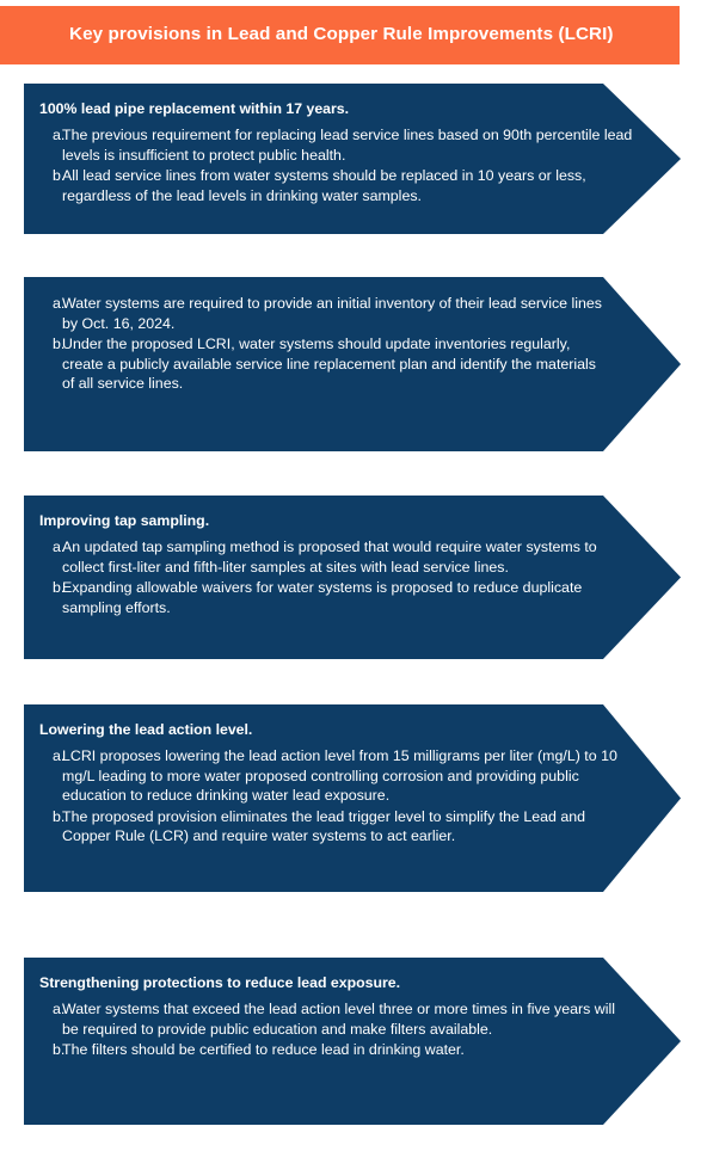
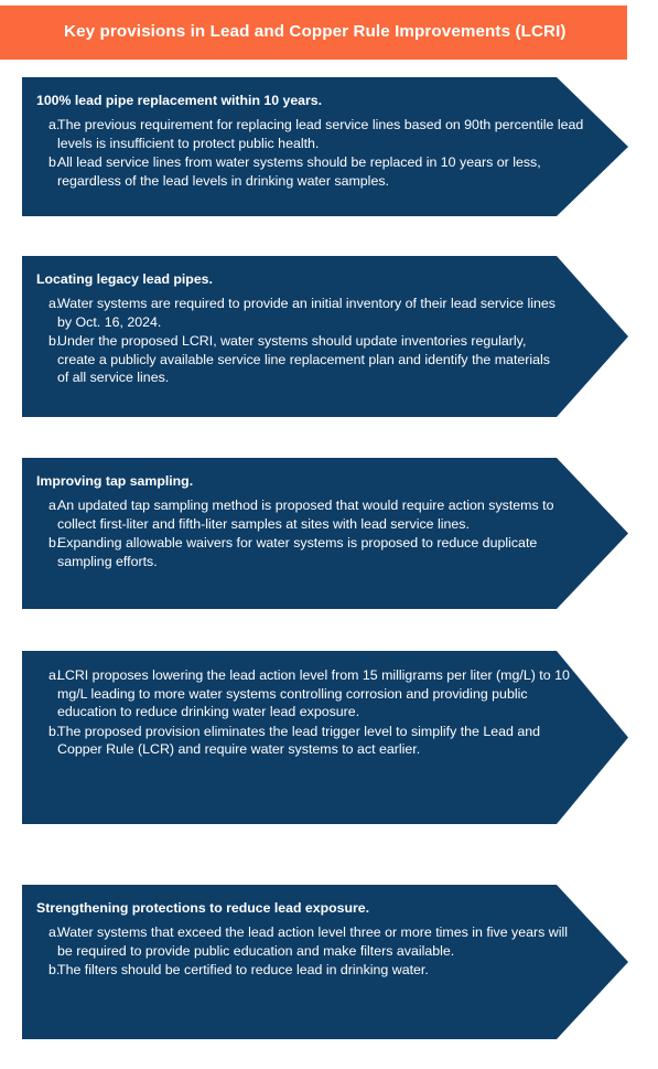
  Key provisions in Lead and Copper Rule Improvements (LCRI)
- 100% lead pipe replacement within 17 years.
+ 100% lead pipe replacement within 10 years.
  a.
  The previous requirement for replacing lead service lines based on 90th percentile lead levels is insufficient to protect public health.
  b.
  All lead service lines from water systems should be replaced in 10 years or less, regardless of the lead levels in drinking water samples.
+ Locating legacy lead pipes.
  a.
  Water systems are required to provide an initial inventory of their lead service lines by Oct. 16, 2024.
  b.
  Under the proposed LCRI, water systems should update inventories regularly, create a publicly available service line replacement plan and identify the materials of all service lines.
  Improving tap sampling.
  a.
- An updated tap sampling method is proposed that would require water systems to collect first-liter and fifth-liter samples at sites with lead service lines.
+ An updated tap sampling method is proposed that would require action systems to collect first-liter and fifth-liter samples at sites with lead service lines.
  b.
  Expanding allowable waivers for water systems is proposed to reduce duplicate sampling efforts.
- Lowering the lead action level.
  a.
- LCRI proposes lowering the lead action level from 15 milligrams per liter (mg/L) to 10 mg/L leading to more water proposed controlling corrosion and providing public education to reduce drinking water lead exposure.
+ LCRI proposes lowering the lead action level from 15 milligrams per liter (mg/L) to 10 mg/L leading to more water systems controlling corrosion and providing public education to reduce drinking water lead exposure.
  b.
  The proposed provision eliminates the lead trigger level to simplify the Lead and Copper Rule (LCR) and require water systems to act earlier.
  Strengthening protections to reduce lead exposure.
  a.
  Water systems that exceed the lead action level three or more times in five years will be required to provide public education and make filters available.
  b.
  The filters should be certified to reduce lead in drinking water.
